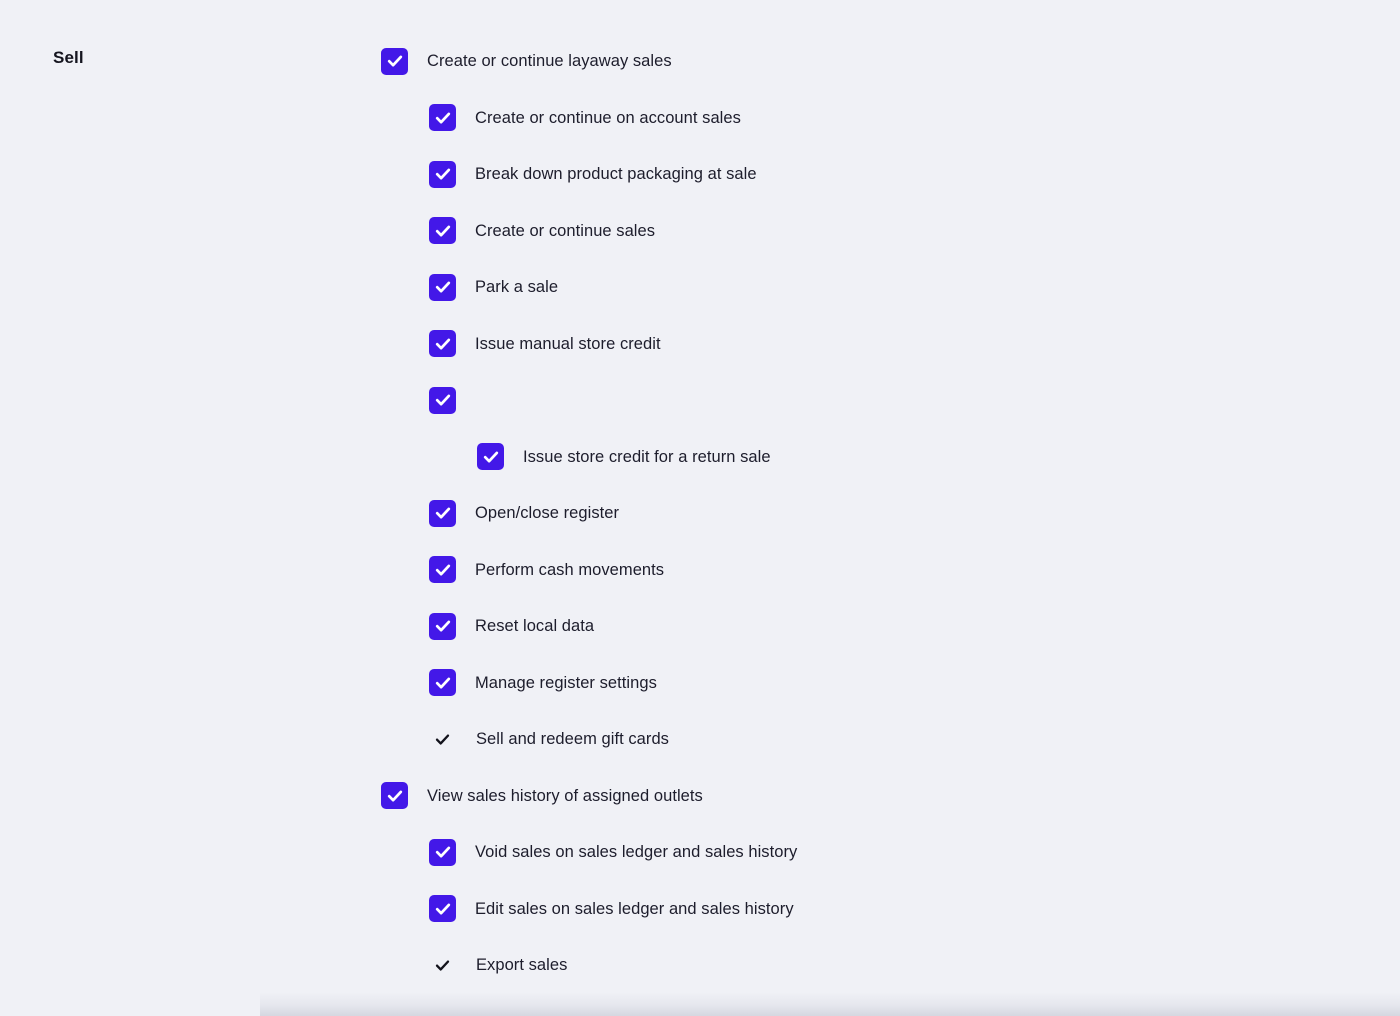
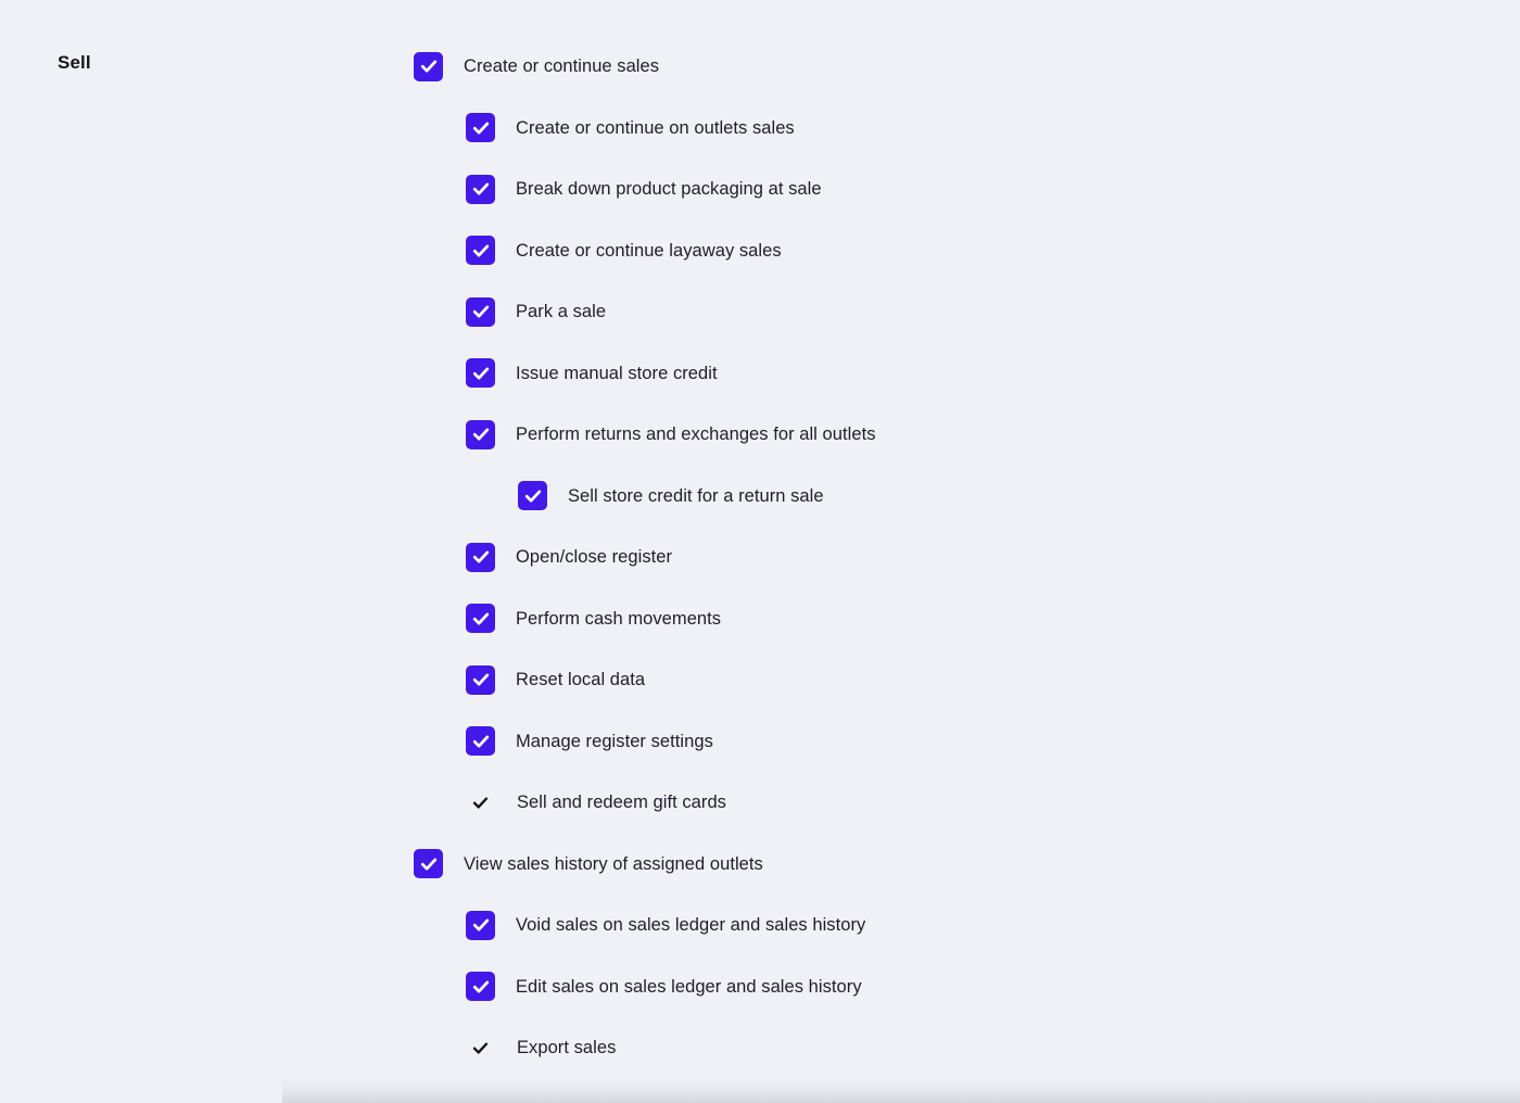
  Sell
- Create or continue layaway sales
+ Create or continue sales
- Create or continue on account sales
+ Create or continue on outlets sales
  Break down product packaging at sale
- Create or continue sales
+ Create or continue layaway sales
  Park a sale
  Issue manual store credit
+ Perform returns and exchanges for all outlets
- Issue store credit for a return sale
+ Sell store credit for a return sale
  Open/close register
  Perform cash movements
  Reset local data
  Manage register settings
  Sell and redeem gift cards
  View sales history of assigned outlets
  Void sales on sales ledger and sales history
  Edit sales on sales ledger and sales history
  Export sales
